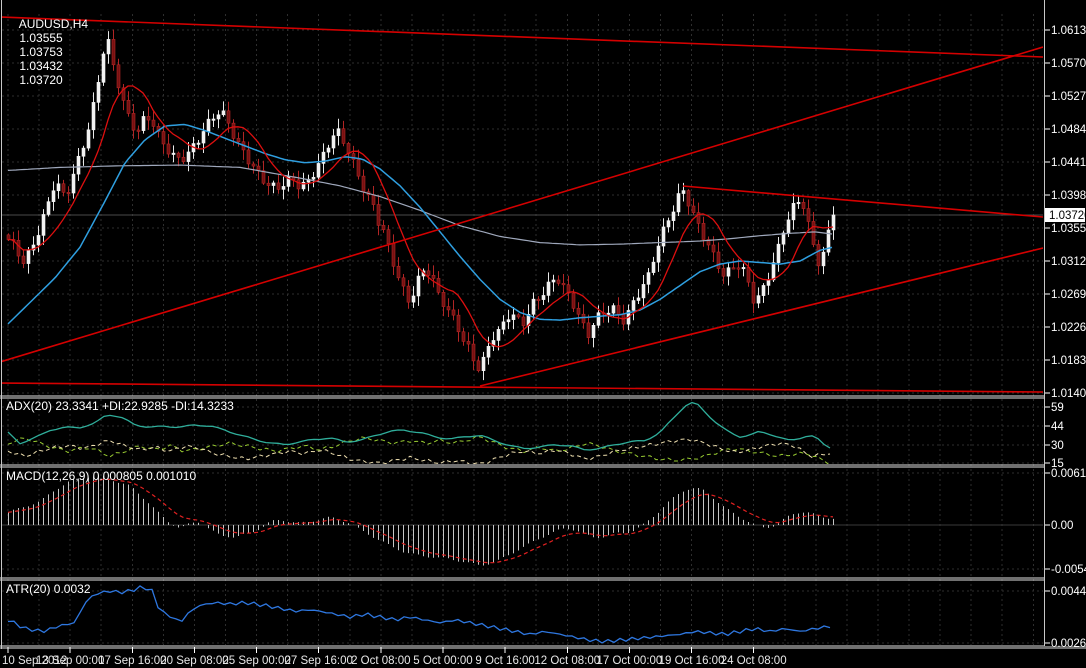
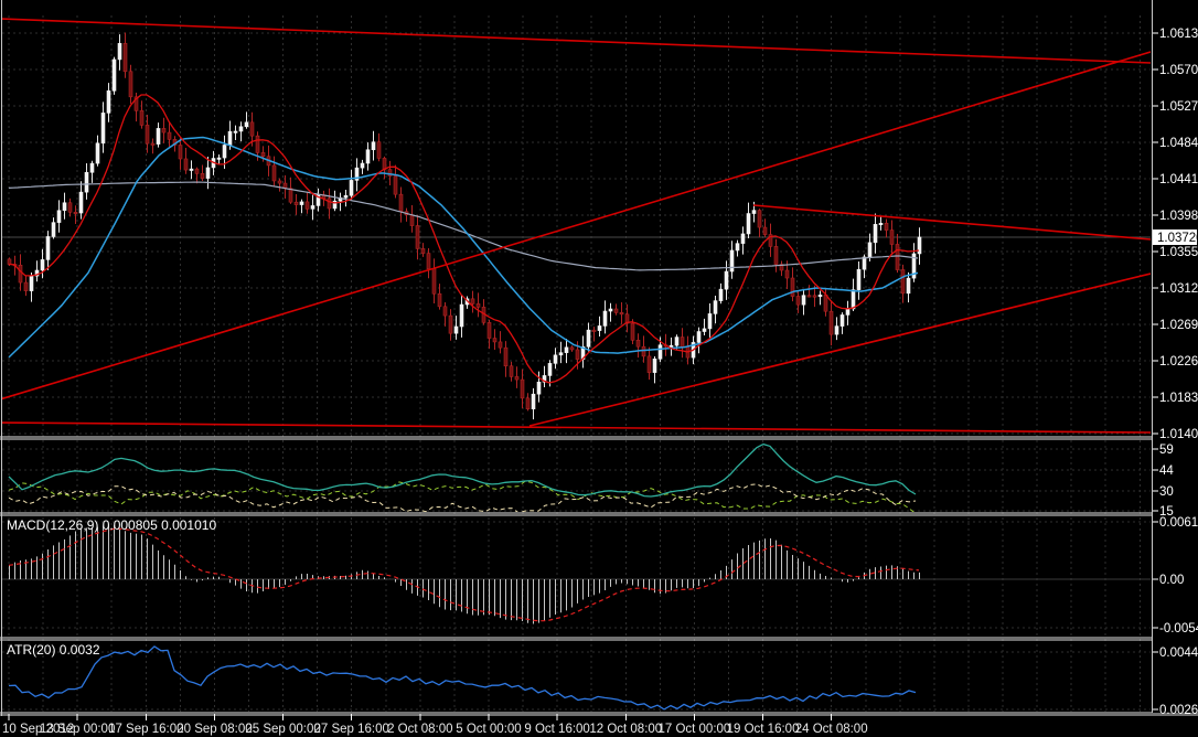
  1.0613
  1.0570
  1.0527
  1.0484
  1.0441
  1.0398
  1.0355
  1.0312
  1.0269
  1.0226
  1.0183
  1.0140
  59
  44
  30
  15
  0.0061
  0.00
  -0.005
  0.0044
  0.0026
  1.0372
  10 Sep 2012
  13 Sep 00:00
  17 Sep 16:00
  20 Sep 08:00
  25 Sep 00:00
  27 Sep 16:00
  2 Oct 08:00
  5 Oct 00:00
  9 Oct 16:00
  12 Oct 08:00
  17 Oct 00:00
  19 Oct 16:00
  24 Oct 08:00
- AUDUSD,H4 1.03555 1.03753 1.03432 1.03720
- ADX(20) 23.3341 +DI:22.9285 -DI:14.3233
  MACD(12,26,9) 0.000805 0.001010
  ATR(20) 0.0032
